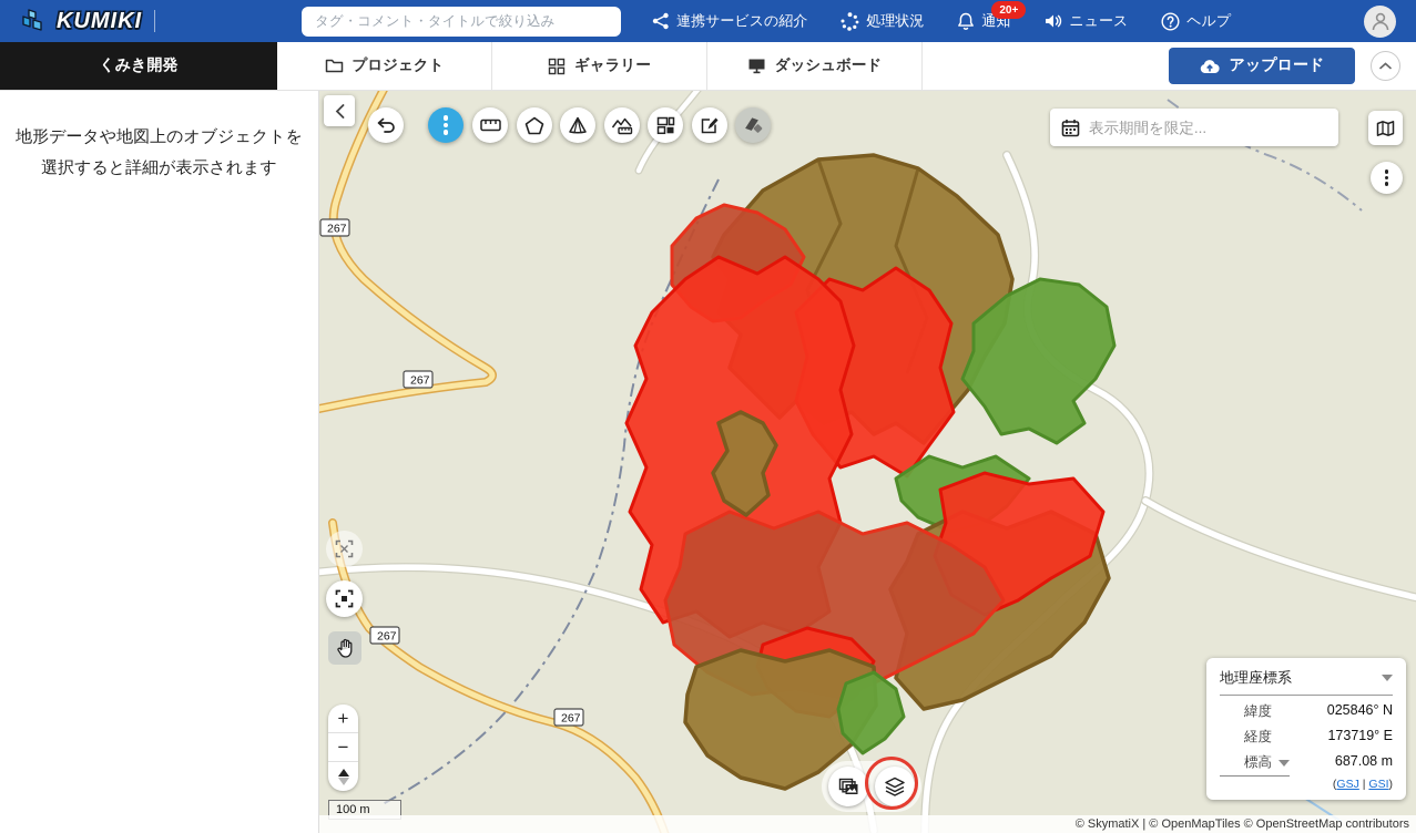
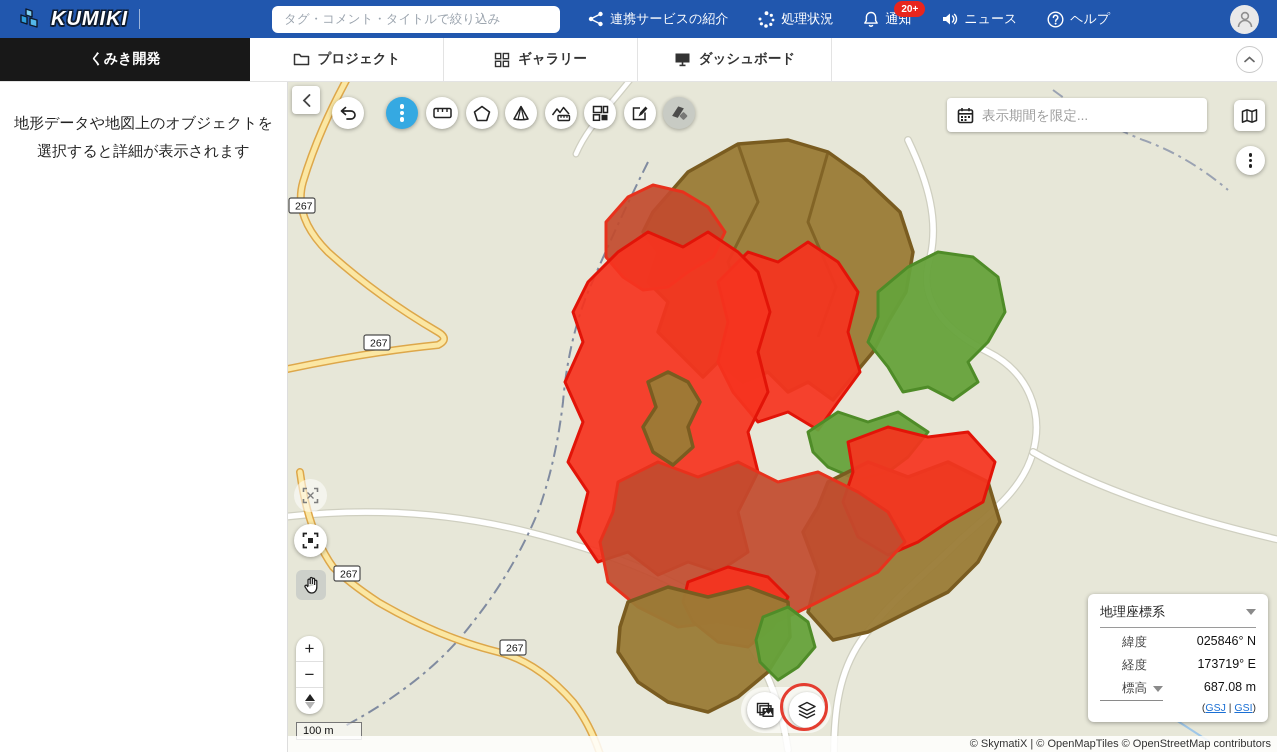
  KUMIKI
  タグ・コメント・タイトルで絞り込み
  連携サービスの紹介
  処理状況
  通知
  20+
  ニュース
  ヘルプ
  くみき開発
  プロジェクト
  ギャラリー
  ダッシュボード
- アップロード
  地形データや地図上のオブジェクトを選択すると詳細が表示されます
  267
  267
  267
  267
  表示期間を限定...
  +
  −
  100 m
  地理座標系
  緯度
  025846° N
  経度
  173719° E
  標高
  687.08 m
  (GSJ | GSI)
  © SkymatiX | © OpenMapTiles © OpenStreetMap contributors
